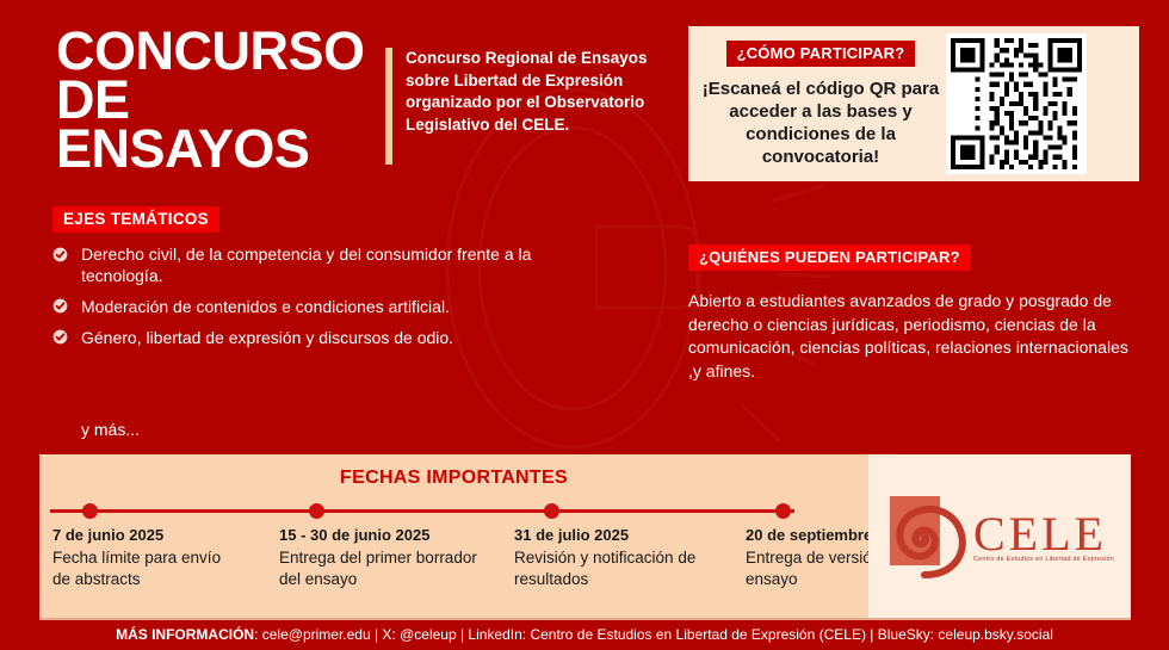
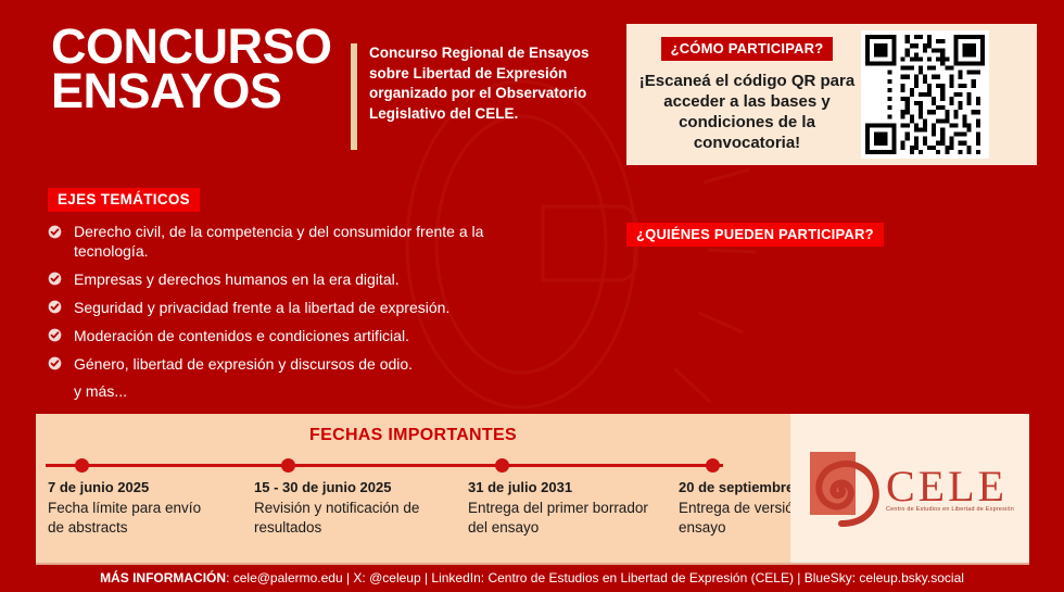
  CONCURSO
- DE
  ENSAYOS
  Concurso Regional de Ensayos sobre Libertad de Expresión organizado por el Observatorio Legislativo del CELE.
  ¿CÓMO PARTICIPAR?
  ¡Escaneá el código QR para acceder a las bases y condiciones de la convocatoria!
  EJES TEMÁTICOS
  Derecho civil, de la competencia y del consumidor frente a la tecnología.
+ Empresas y derechos humanos en la era digital.
+ Seguridad y privacidad frente a la libertad de expresión.
  Moderación de contenidos e condiciones artificial.
  Género, libertad de expresión y discursos de odio.
  y más...
  ¿QUIÉNES PUEDEN PARTICIPAR?
- Abierto a estudiantes avanzados de grado y posgrado de derecho o ciencias jurídicas, periodismo, ciencias de la comunicación, ciencias políticas, relaciones internacionales ,y afines.
  FECHAS IMPORTANTES
  7 de junio 2025
  Fecha límite para envío de abstracts
  15 - 30 de junio 2025
- Entrega del primer borrador del ensayo
+ Revisión y notificación de resultados
- 31 de julio 2025
+ 31 de julio 2031
- Revisión y notificación de resultados
+ Entrega del primer borrador del ensayo
  20 de septiembr
  CELE
- MÁS INFORMACIÓN: cele@primer.edu | X: @celeup | LinkedIn: Centro de Estudios en Libertad de Expresión (CELE) | BlueSky: celeup.bsky.social
+ MÁS INFORMACIÓN: cele@palermo.edu | X: @celeup | LinkedIn: Centro de Estudios en Libertad de Expresión (CELE) | BlueSky: celeup.bsky.social
